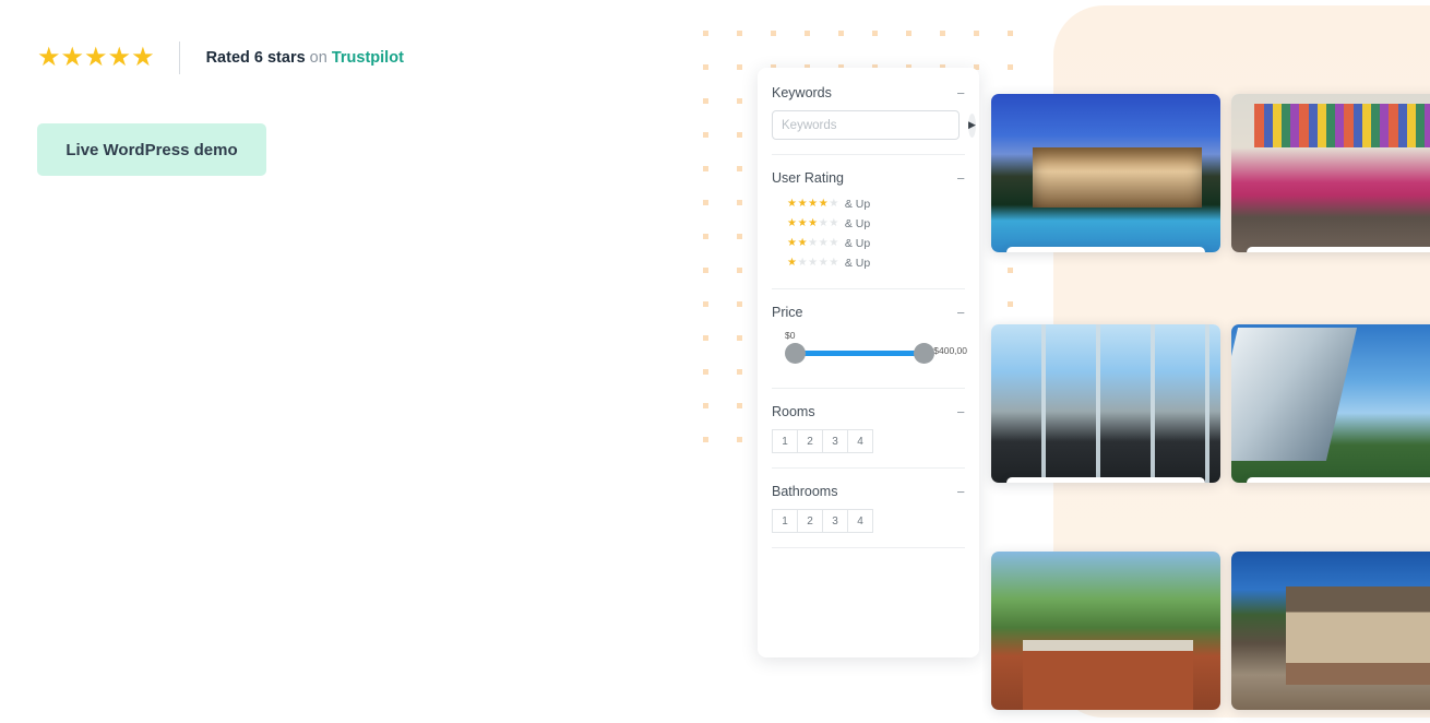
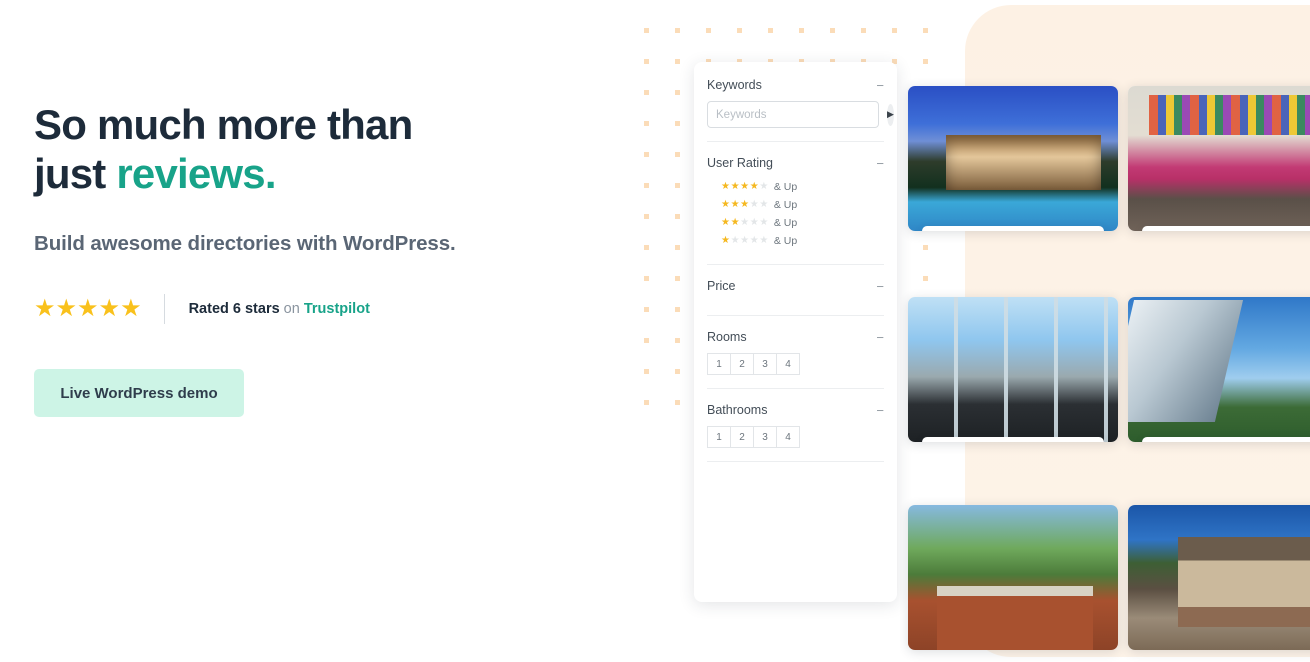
+ So much more than
+ just reviews.
+ Build awesome directories with WordPress.
  ★★★★★
  Rated 6 stars on Trustpilot
  Live WordPress demo
  Keywords
  −
  Keywords
  ▶
  User Rating
  −
  ★★★★★
  & Up
  ★★★★★
  & Up
  ★★★★★
  & Up
  ★★★★★
  & Up
  Price
  −
- $0
- $400,00
  Rooms
  −
  1
  2
  3
  4
  Bathrooms
  −
  1
  2
  3
  4
